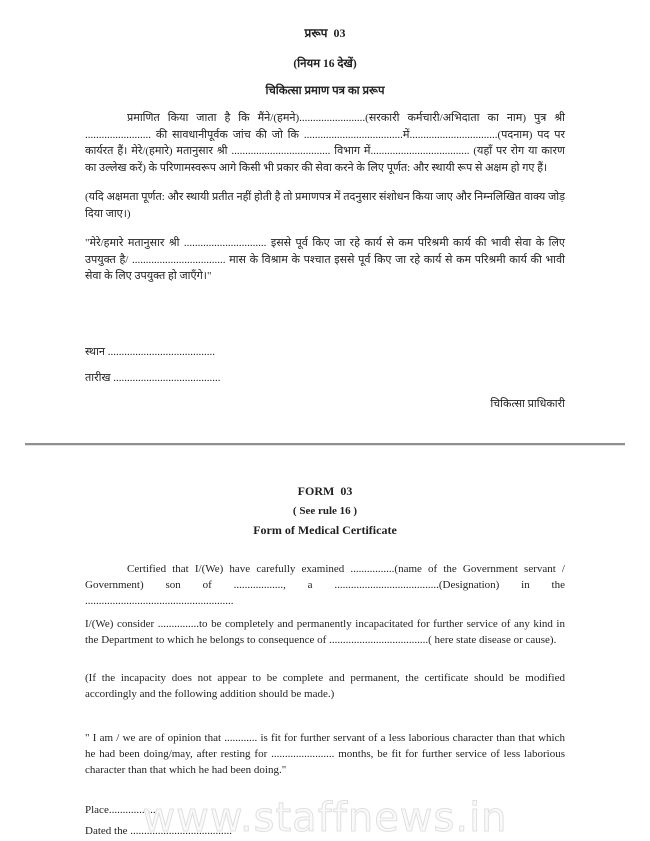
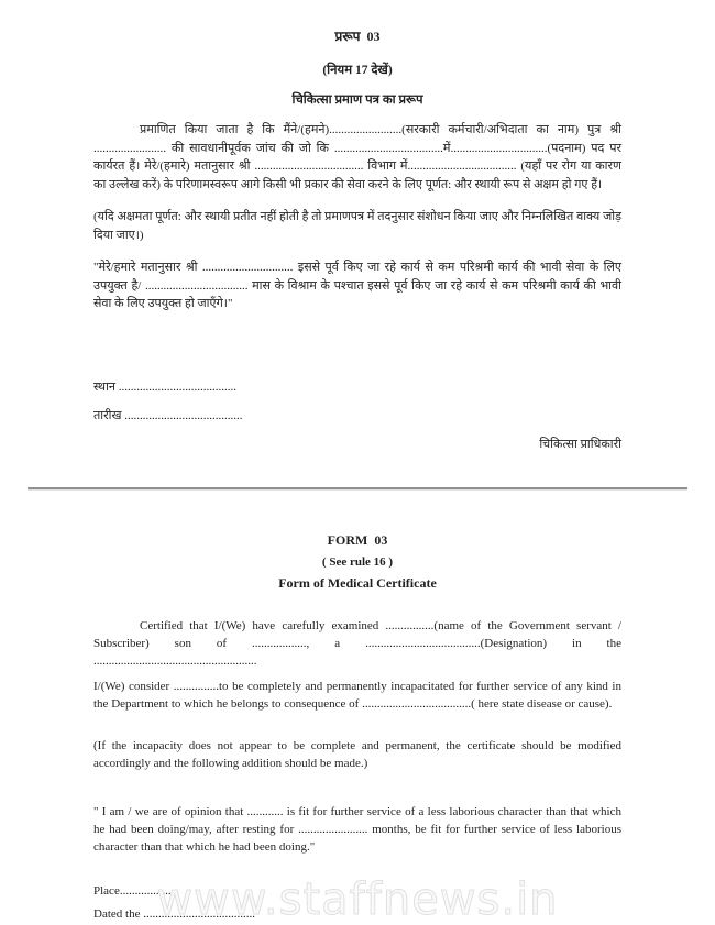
  प्ररूप 03
- (नियम 16 देखें)
+ (नियम 17 देखें)
  चिकित्सा प्रमाण पत्र का प्ररूप
  प्रमाणित किया जाता है कि मैंने/(हमने)........................(सरकारी कर्मचारी/अभिदाता का नाम) पुत्र श्री ........................ की सावधानीपूर्वक जांच की जो कि ....................................में................................(पदनाम) पद पर कार्यरत हैं। मेरे/(हमारे) मतानुसार श्री .................................... विभाग में.................................... (यहाँ पर रोग या कारण का उल्लेख करें) के परिणामस्वरूप आगे किसी भी प्रकार की सेवा करने के लिए पूर्णत: और स्थायी रूप से अक्षम हो गए हैं।
  (यदि अक्षमता पूर्णत: और स्थायी प्रतीत नहीं होती है तो प्रमाणपत्र में तदनुसार संशोधन किया जाए और निम्नलिखित वाक्य जोड़ दिया जाए।)
  "मेरे/हमारे मतानुसार श्री .............................. इससे पूर्व किए जा रहे कार्य से कम परिश्रमी कार्य की भावी सेवा के लिए उपयुक्त है/ .................................. मास के विश्राम के पश्चात इससे पूर्व किए जा रहे कार्य से कम परिश्रमी कार्य की भावी सेवा के लिए उपयुक्त हो जाएँगे।"
  स्थान .......................................
  तारीख .......................................
  चिकित्सा प्राधिकारी
  FORM 03
  ( See rule 16 )
  Form of Medical Certificate
- Certified that I/(We) have carefully examined ................(name of the Government servant / Government) son of .................., a ......................................(Designation) in the ......................................................
+ Certified that I/(We) have carefully examined ................(name of the Government servant / Subscriber) son of .................., a ......................................(Designation) in the ......................................................
  I/(We) consider ...............to be completely and permanently incapacitated for further service of any kind in the Department to which he belongs to consequence of ....................................( here state disease or cause).
  (If the incapacity does not appear to be complete and permanent, the certificate should be modified accordingly and the following addition should be made.)
- " I am / we are of opinion that ............ is fit for further servant of a less laborious character than that which he had been doing/may, after resting for ....................... months, be fit for further service of less laborious character than that which he had been doing."
+ " I am / we are of opinion that ............ is fit for further service of a less laborious character than that which he had been doing/may, after resting for ....................... months, be fit for further service of less laborious character than that which he had been doing."
  Place.................
  Dated the .....................................
  www.staffnews.in
